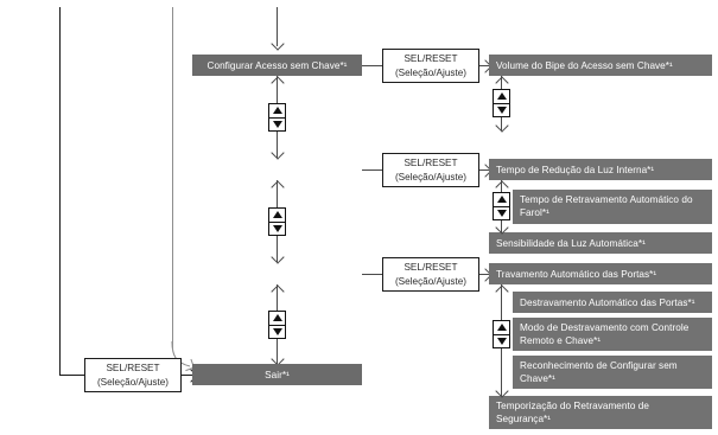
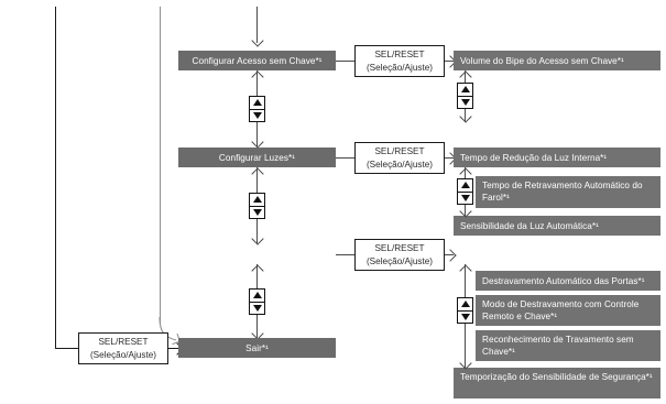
  Configurar Acesso sem Chave*¹
  SEL/RESET
  (Seleção/Ajuste)
  Volume do Bipe do Acesso sem Chave*¹
+ Configurar Luzes*¹
  SEL/RESET
  (Seleção/Ajuste)
  Tempo de Redução da Luz Interna*¹
  Tempo de Retravamento Automático do Farol*¹
  Sensibilidade da Luz Automática*¹
  SEL/RESET
  (Seleção/Ajuste)
- Travamento Automático das Portas*¹
  Destravamento Automático das Portas*¹
  Modo de Destravamento com Controle Remoto e Chave*¹
- Reconhecimento de Configurar sem Chave*¹
+ Reconhecimento de Travamento sem Chave*¹
- Temporização do Retravamento de Segurança*¹
+ Temporização do Sensibilidade de Segurança*¹
  SEL/RESET
  (Seleção/Ajuste)
  Sair*¹
